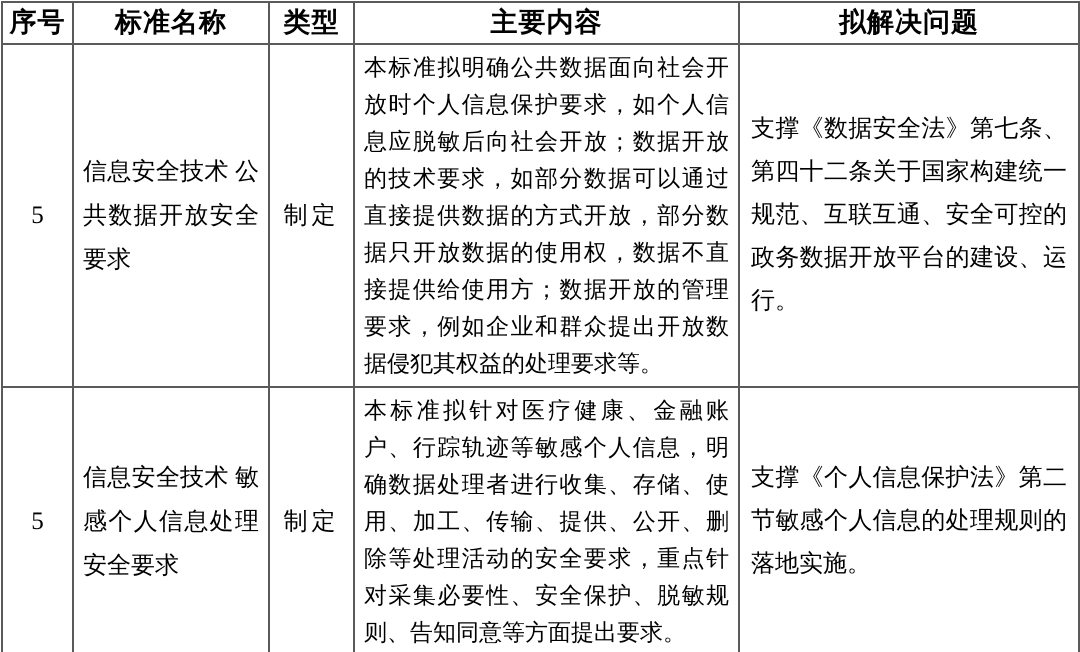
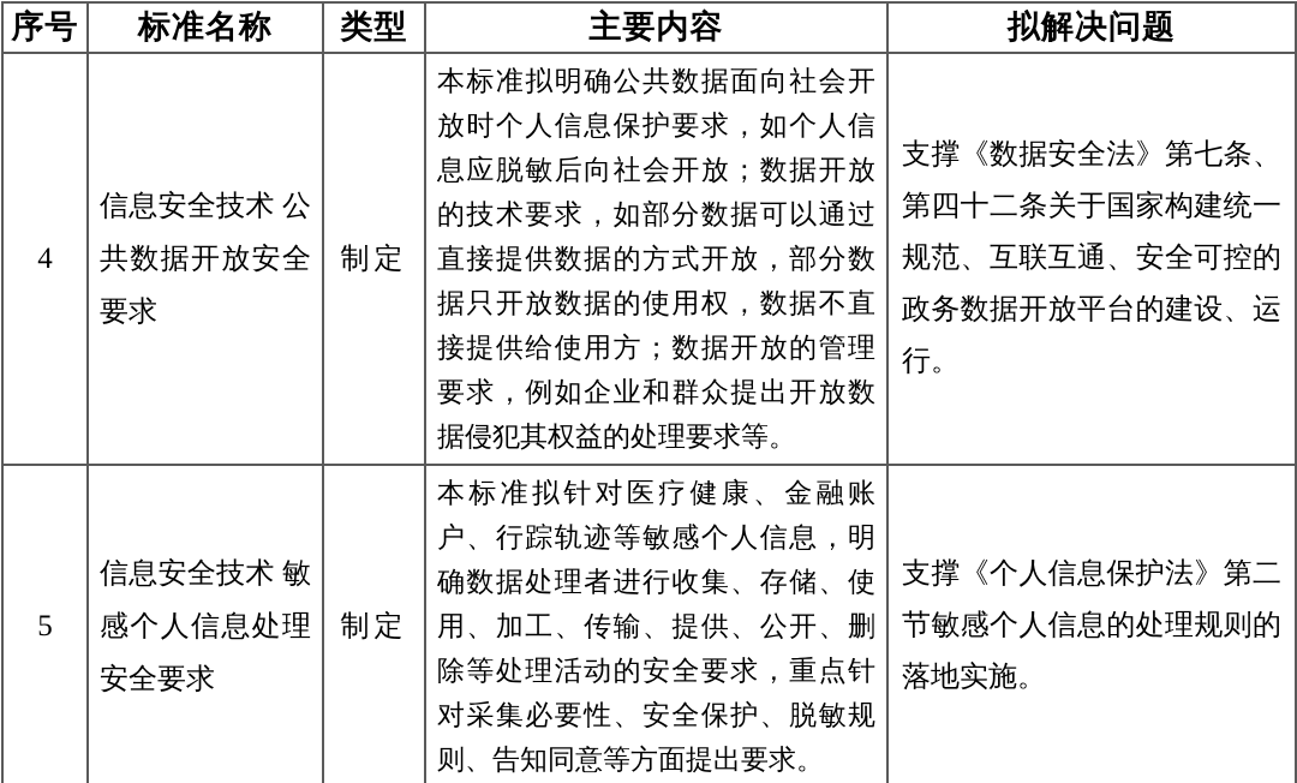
  序号	标准名称	类型	主要内容	拟解决问题
- 5	信息安全技术 公共数据开放安全要求	制定	本标准拟明确公共数据面向社会开放时个人信息保护要求，如个人信息应脱敏后向社会开放；数据开放的技术要求，如部分数据可以通过直接提供数据的方式开放，部分数据只开放数据的使用权，数据不直接提供给使用方；数据开放的管理要求，例如企业和群众提出开放数据侵犯其权益的处理要求等。	支撑《数据安全法》第七条、第四十二条关于国家构建统一规范、互联互通、安全可控的政务数据开放平台的建设、运行。
+ 4	信息安全技术 公共数据开放安全要求	制定	本标准拟明确公共数据面向社会开放时个人信息保护要求，如个人信息应脱敏后向社会开放；数据开放的技术要求，如部分数据可以通过直接提供数据的方式开放，部分数据只开放数据的使用权，数据不直接提供给使用方；数据开放的管理要求，例如企业和群众提出开放数据侵犯其权益的处理要求等。	支撑《数据安全法》第七条、第四十二条关于国家构建统一规范、互联互通、安全可控的政务数据开放平台的建设、运行。
  5	信息安全技术 敏感个人信息处理安全要求	制定	本标准拟针对医疗健康、金融账户、行踪轨迹等敏感个人信息，明确数据处理者进行收集、存储、使用、加工、传输、提供、公开、删除等处理活动的安全要求，重点针对采集必要性、安全保护、脱敏规则、告知同意等方面提出要求。	支撑《个人信息保护法》第二节敏感个人信息的处理规则的落地实施。
